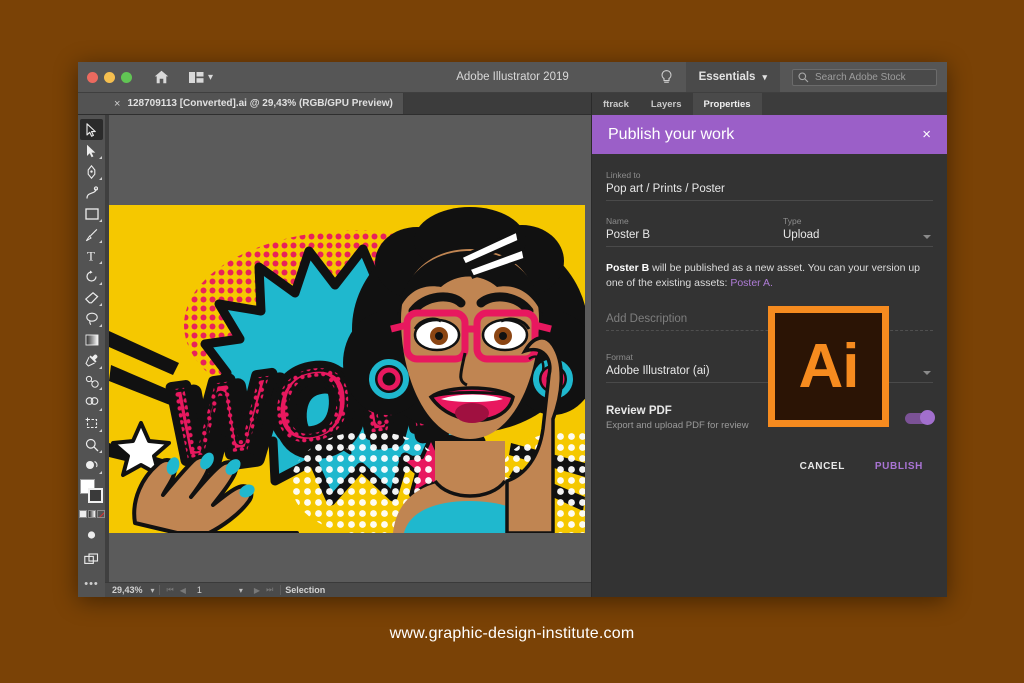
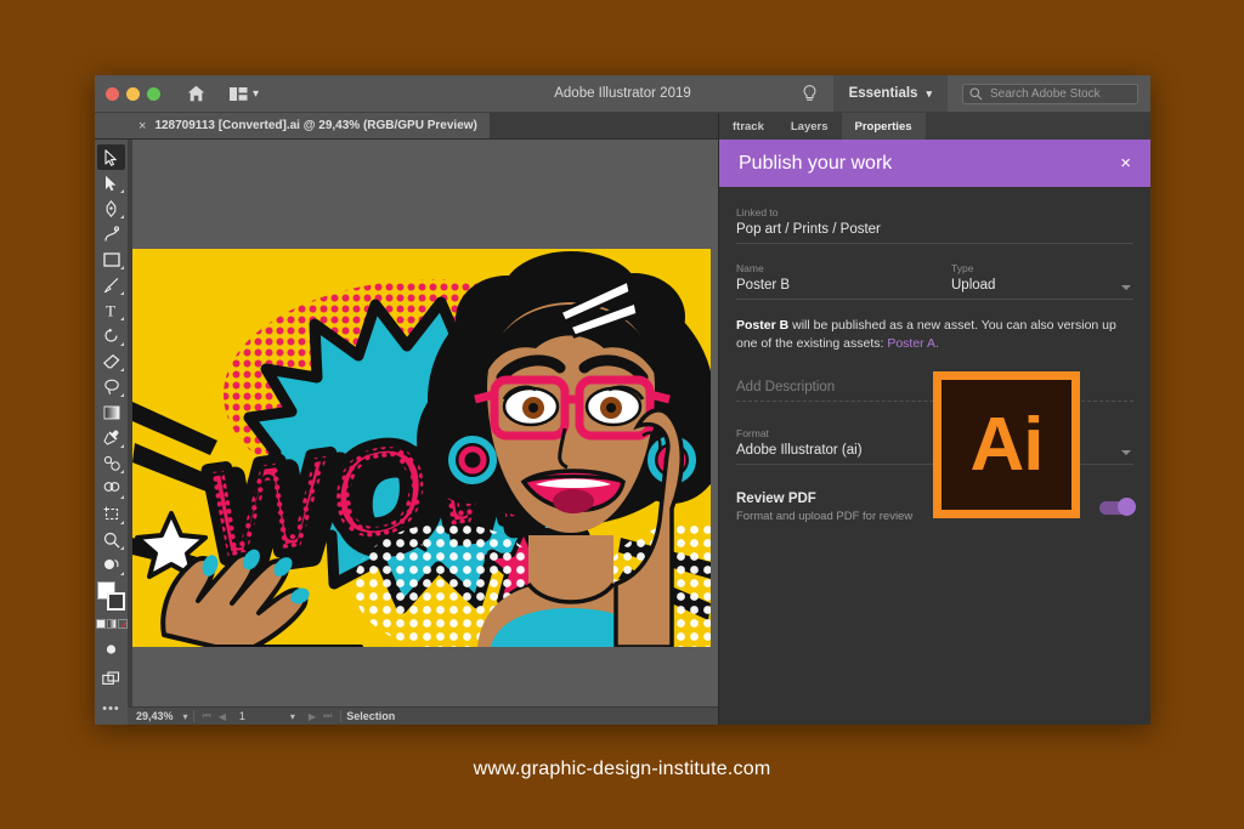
  ▾
  Adobe Illustrator 2019
  Essentials
  ▾
  Search Adobe Stock
  ×
  128709113 [Converted].ai @ 29,43% (RGB/GPU Preview)
  T
  •••
  29,43%
  ▾
  ⏮
  ◀
  1
  ▾
  ▶
  ⏭
  Selection
  ftrack
  Layers
  Properties
  Publish your work
  ×
  Linked to
  Pop art / Prints / Poster
  Name
  Poster B
  Type
  Upload
- Poster B will be published as a new asset. You can your version up one of the existing assets: Poster A.
+ Poster B will be published as a new asset. You can also version up one of the existing assets: Poster A.
  Add Description
  Format
  Adobe Illustrator (ai)
  Review PDF
- Export and upload PDF for review
+ Format and upload PDF for review
- CANCEL
- PUBLISH
  Ai
  www.graphic-design-institute.com
